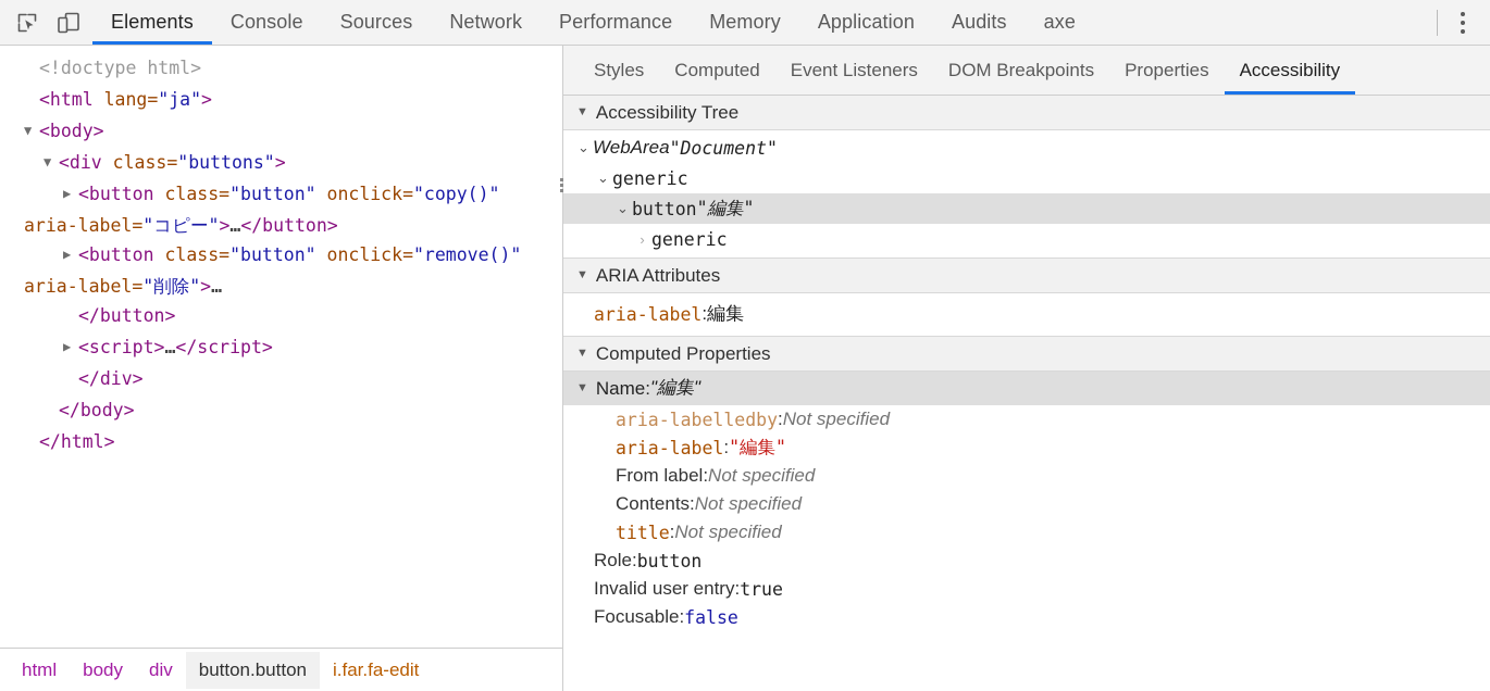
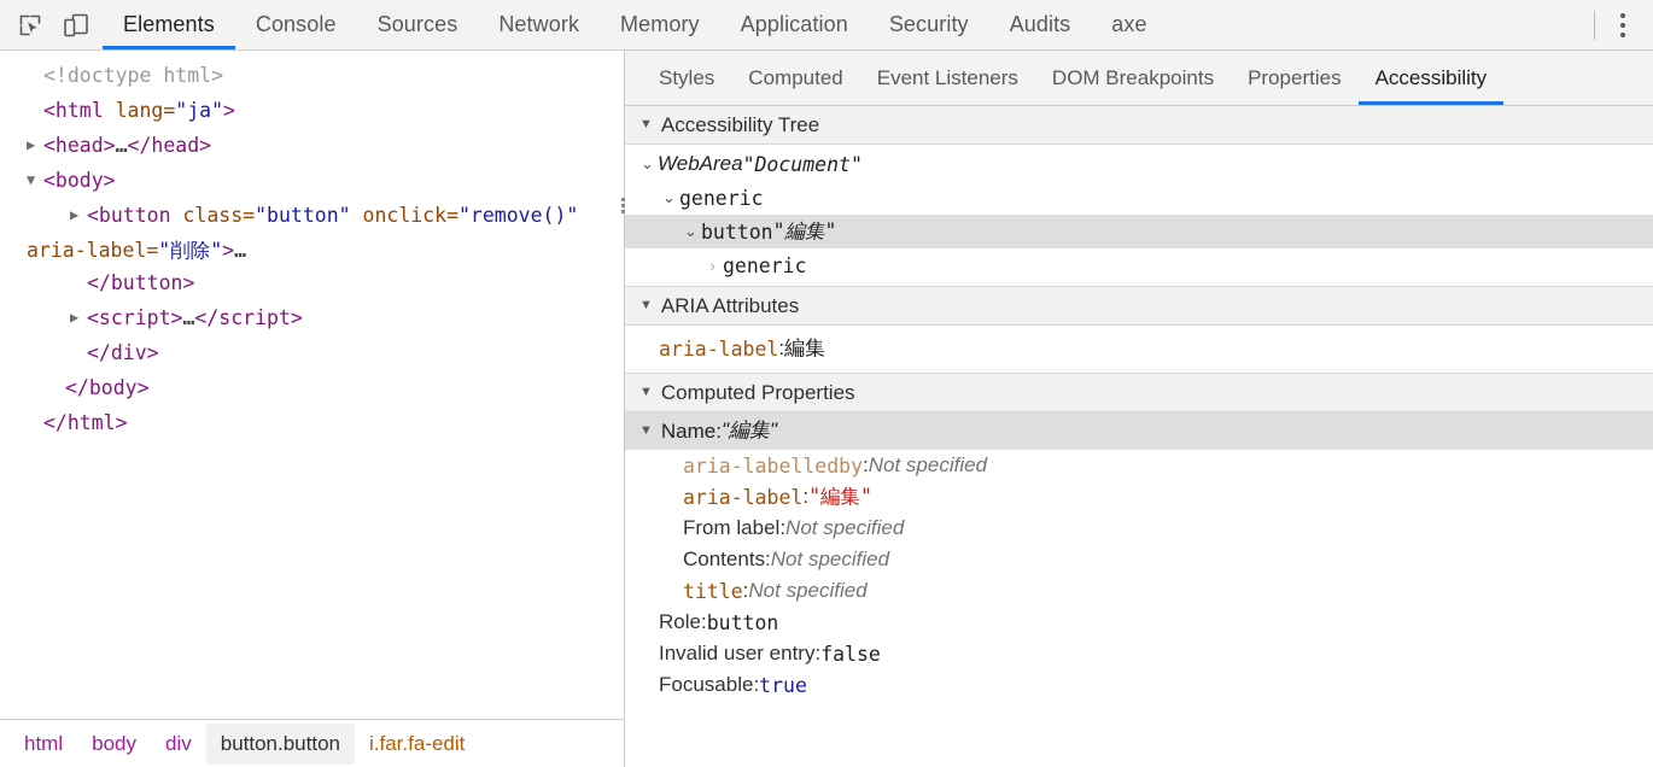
  Elements
  Console
  Sources
  Network
- Performance
  Memory
  Application
+ Security
  Audits
  axe
  <!doctype html>
  <html lang="ja">
+ ▶ <head>…</head>
  ▼ <body>
- ▼ <div class="buttons">
- ▶ <button class="button" onclick="copy()" aria-label="コピー">…</button>
  ▶ <button class="button" onclick="remove()" aria-label="削除">…
  </button>
  ▶ <script>…</script>
  </div>
  </body>
  </html>
  html
  body
  div
  button.button
  i.far.fa-edit
  Styles
  Computed
  Event Listeners
  DOM Breakpoints
  Properties
  Accessibility
  ▼
  Accessibility Tree
  ⌄
  WebArea
  "Document"
  ⌄
  generic
  ⌄
  button
  "編集"
  ›
  generic
  ▼
  ARIA Attributes
  aria-label
  :
  編集
  ▼
  Computed Properties
  ▼
  Name:
  "編集"
  aria-labelledby
  :
  Not specified
  aria-label
  :
  "編集"
  From label
  :
  Not specified
  Contents
  :
  Not specified
  title
  :
  Not specified
  Role
  :
  button
  Invalid user entry
  :
- true
+ false
  Focusable
  :
- false
+ true
